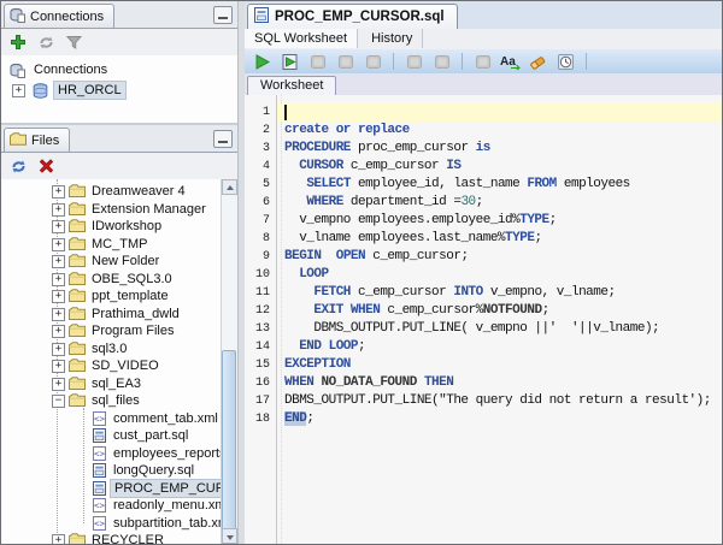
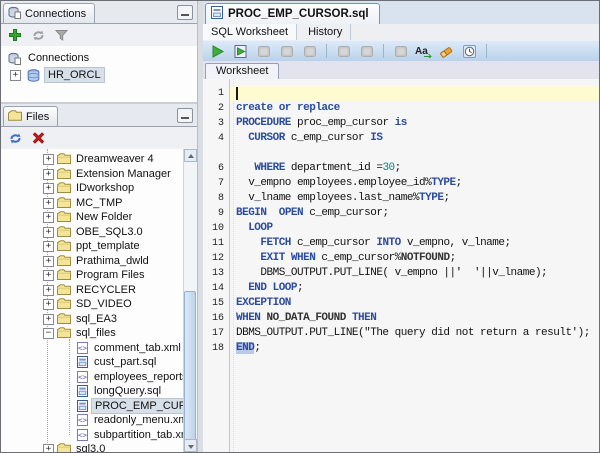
  Connections
  Connections
  +
  HR_ORCL
  Files
  +
  Dreamweaver 4
  +
  Extension Manager
  +
  IDworkshop
  +
  MC_TMP
  +
  New Folder
  +
  OBE_SQL3.0
  +
  ppt_template
  +
  Prathima_dwld
  +
  Program Files
  +
- sql3.0
+ RECYCLER
  +
  SD_VIDEO
  +
  sql_EA3
  −
  sql_files
  <>
  comment_tab.xml
  cust_part.sql
  <>
  employees_report
  longQuery.sql
  <>
  readonly_menu.x
  <>
  subpartition_tab.x
  +
- RECYCLER
+ sql3.0
  PROC_EMP_CURSOR.sql
  SQL Worksheet History
  Aa
  Worksheet
  1
  2
  create or replace
  3
  PROCEDURE proc_emp_cursor is
  4
  CURSOR c_emp_cursor IS
- 5
- SELECT employee_id, last_name FROM employees
  6
  WHERE department_id =30;
  7
  v_empno employees.employee_id%TYPE;
  8
  v_lname employees.last_name%TYPE;
  9
  BEGIN OPEN c_emp_cursor;
  10
  LOOP
  11
  FETCH c_emp_cursor INTO v_empno, v_lname;
  12
  EXIT WHEN c_emp_cursor%NOTFOUND;
  13
  DBMS_OUTPUT.PUT_LINE( v_empno ||' '||v_lname);
  14
  END LOOP;
  15
  EXCEPTION
  16
  WHEN NO_DATA_FOUND THEN
  17
  DBMS_OUTPUT.PUT_LINE("The query did not return a result');
  18
  END;
